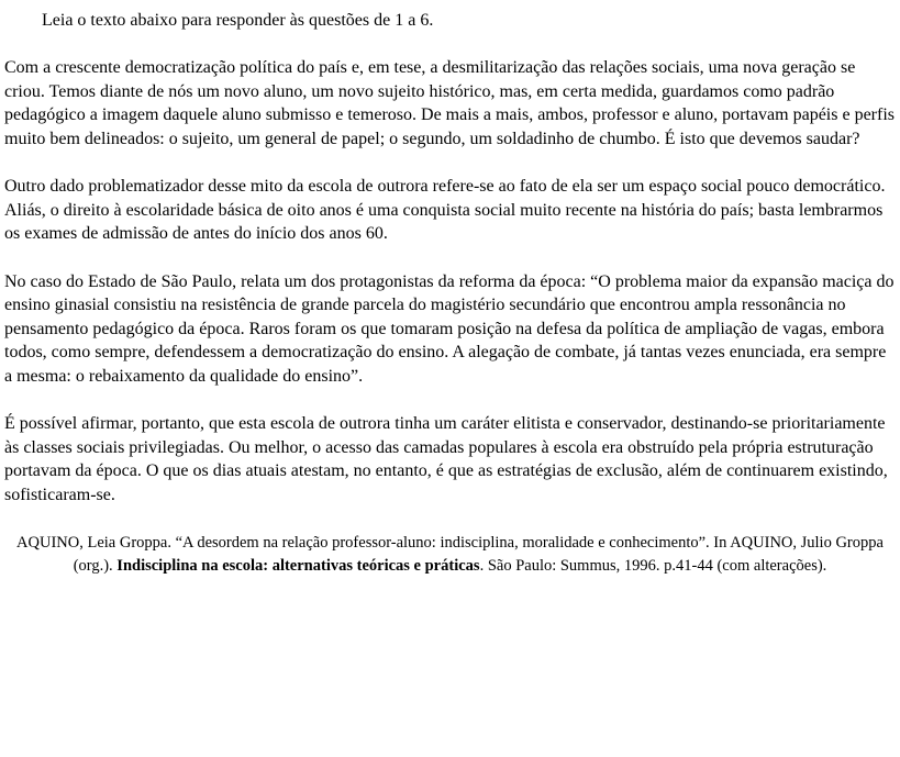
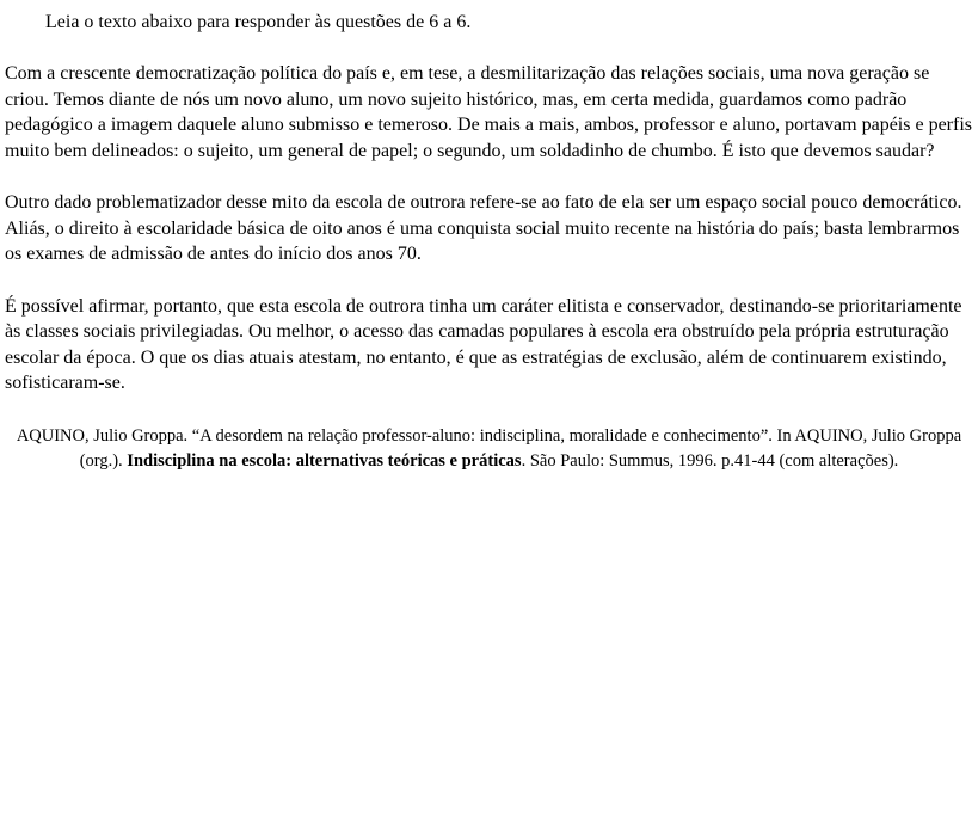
- Leia o texto abaixo para responder às questões de 1 a 6.
+ Leia o texto abaixo para responder às questões de 6 a 6.
  Com a crescente democratização política do país e, em tese, a desmilitarização das relações sociais, uma nova geração se criou. Temos diante de nós um novo aluno, um novo sujeito histórico, mas, em certa medida, guardamos como padrão pedagógico a imagem daquele aluno submisso e temeroso. De mais a mais, ambos, professor e aluno, portavam papéis e perfis muito bem delineados: o sujeito, um general de papel; o segundo, um soldadinho de chumbo. É isto que devemos saudar?
- Outro dado problematizador desse mito da escola de outrora refere-se ao fato de ela ser um espaço social pouco democrático. Aliás, o direito à escolaridade básica de oito anos é uma conquista social muito recente na história do país; basta lembrarmos os exames de admissão de antes do início dos anos 60.
+ Outro dado problematizador desse mito da escola de outrora refere-se ao fato de ela ser um espaço social pouco democrático. Aliás, o direito à escolaridade básica de oito anos é uma conquista social muito recente na história do país; basta lembrarmos os exames de admissão de antes do início dos anos 70.
- No caso do Estado de São Paulo, relata um dos protagonistas da reforma da época: “O problema maior da expansão maciça do ensino ginasial consistiu na resistência de grande parcela do magistério secundário que encontrou ampla ressonância no pensamento pedagógico da época. Raros foram os que tomaram posição na defesa da política de ampliação de vagas, embora todos, como sempre, defendessem a democratização do ensino. A alegação de combate, já tantas vezes enunciada, era sempre a mesma: o rebaixamento da qualidade do ensino”.
- É possível afirmar, portanto, que esta escola de outrora tinha um caráter elitista e conservador, destinando-se prioritariamente às classes sociais privilegiadas. Ou melhor, o acesso das camadas populares à escola era obstruído pela própria estruturação portavam da época. O que os dias atuais atestam, no entanto, é que as estratégias de exclusão, além de continuarem existindo, sofisticaram-se.
+ É possível afirmar, portanto, que esta escola de outrora tinha um caráter elitista e conservador, destinando-se prioritariamente às classes sociais privilegiadas. Ou melhor, o acesso das camadas populares à escola era obstruído pela própria estruturação escolar da época. O que os dias atuais atestam, no entanto, é que as estratégias de exclusão, além de continuarem existindo, sofisticaram-se.
- AQUINO, Leia Groppa. “A desordem na relação professor-aluno: indisciplina, moralidade e conhecimento”. In AQUINO, Julio Groppa (org.). Indisciplina na escola: alternativas teóricas e práticas. São Paulo: Summus, 1996. p.41-44 (com alterações).
+ AQUINO, Julio Groppa. “A desordem na relação professor-aluno: indisciplina, moralidade e conhecimento”. In AQUINO, Julio Groppa (org.). Indisciplina na escola: alternativas teóricas e práticas. São Paulo: Summus, 1996. p.41-44 (com alterações).
